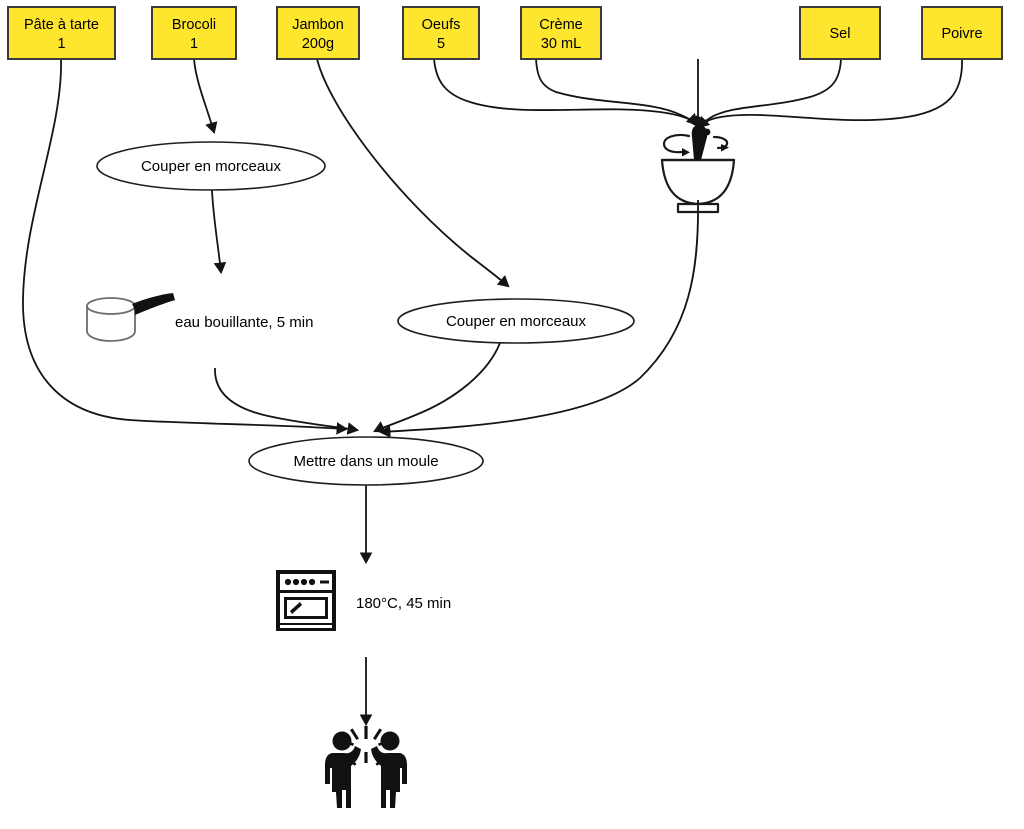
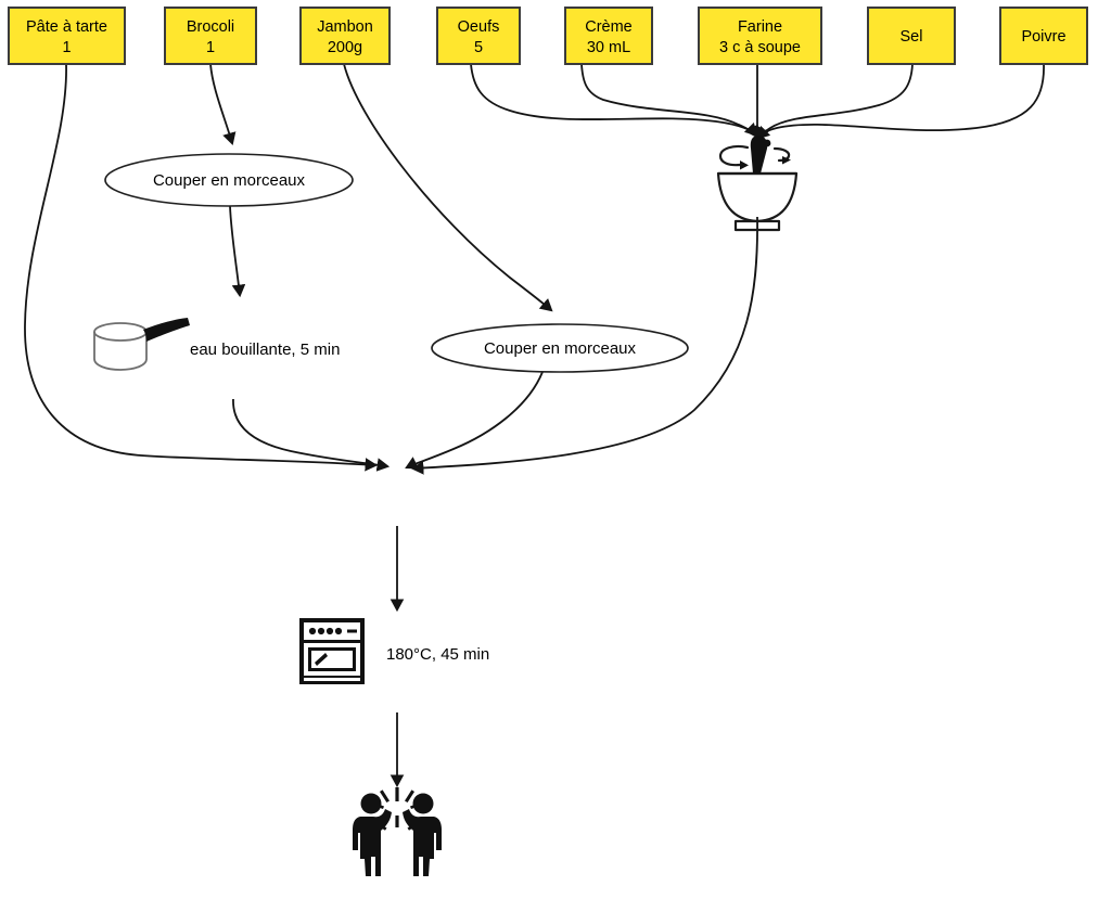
  Pâte à tarte
  1
  Brocoli
  1
  Jambon
  200g
  Oeufs
  5
  Crème
  30 mL
+ Farine
+ 3 c à soupe
  Sel
  Poivre
  Couper en morceaux
  Couper en morceaux
- Mettre dans un moule
  eau bouillante, 5 min
  180°C, 45 min
